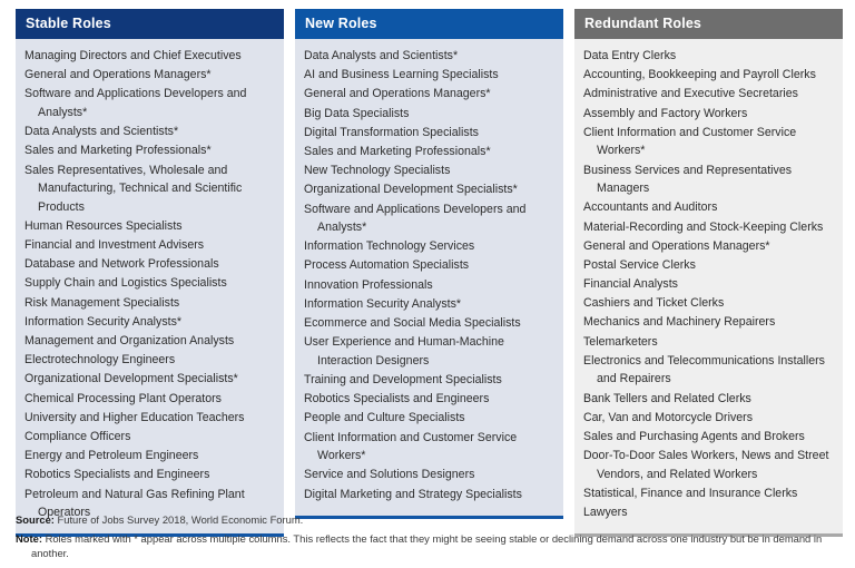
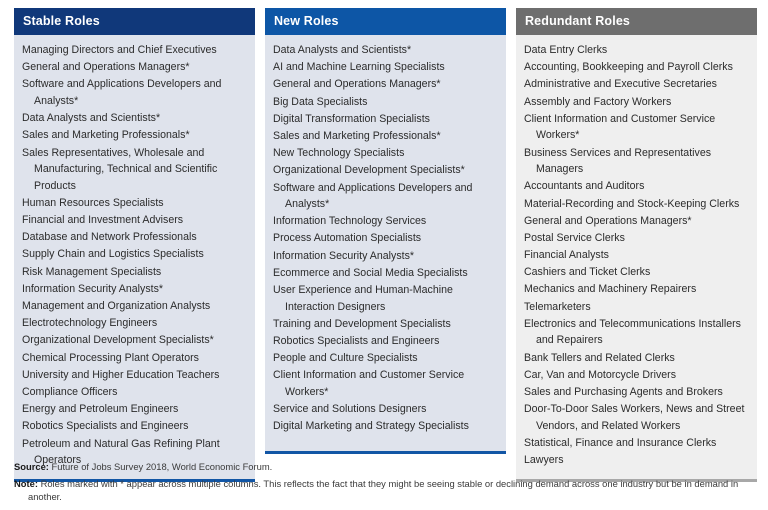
  Stable Roles
  Managing Directors and Chief Executives
  General and Operations Managers*
  Software and Applications Developers and Analysts*
  Data Analysts and Scientists*
  Sales and Marketing Professionals*
  Sales Representatives, Wholesale and Manufacturing, Technical and Scientific Products
  Human Resources Specialists
  Financial and Investment Advisers
  Database and Network Professionals
  Supply Chain and Logistics Specialists
  Risk Management Specialists
  Information Security Analysts*
  Management and Organization Analysts
  Electrotechnology Engineers
  Organizational Development Specialists*
  Chemical Processing Plant Operators
  University and Higher Education Teachers
  Compliance Officers
  Energy and Petroleum Engineers
  Robotics Specialists and Engineers
  Petroleum and Natural Gas Refining Plant Operators
  New Roles
  Data Analysts and Scientists*
- AI and Business Learning Specialists
+ AI and Machine Learning Specialists
  General and Operations Managers*
  Big Data Specialists
  Digital Transformation Specialists
  Sales and Marketing Professionals*
  New Technology Specialists
  Organizational Development Specialists*
  Software and Applications Developers and Analysts*
  Information Technology Services
  Process Automation Specialists
- Innovation Professionals
  Information Security Analysts*
  Ecommerce and Social Media Specialists
  User Experience and Human-Machine Interaction Designers
  Training and Development Specialists
  Robotics Specialists and Engineers
  People and Culture Specialists
  Client Information and Customer Service Workers*
  Service and Solutions Designers
  Digital Marketing and Strategy Specialists
  Redundant Roles
  Data Entry Clerks
  Accounting, Bookkeeping and Payroll Clerks
  Administrative and Executive Secretaries
  Assembly and Factory Workers
  Client Information and Customer Service Workers*
  Business Services and Representatives Managers
  Accountants and Auditors
  Material-Recording and Stock-Keeping Clerks
  General and Operations Managers*
  Postal Service Clerks
  Financial Analysts
  Cashiers and Ticket Clerks
  Mechanics and Machinery Repairers
  Telemarketers
  Electronics and Telecommunications Installers and Repairers
  Bank Tellers and Related Clerks
  Car, Van and Motorcycle Drivers
  Sales and Purchasing Agents and Brokers
  Door-To-Door Sales Workers, News and Street Vendors, and Related Workers
  Statistical, Finance and Insurance Clerks
  Lawyers
  Source: Future of Jobs Survey 2018, World Economic Forum.
  Note: Roles marked with * appear across multiple columns. This reflects the fact that they might be seeing stable or declining demand across one industry but be in demand in another.
